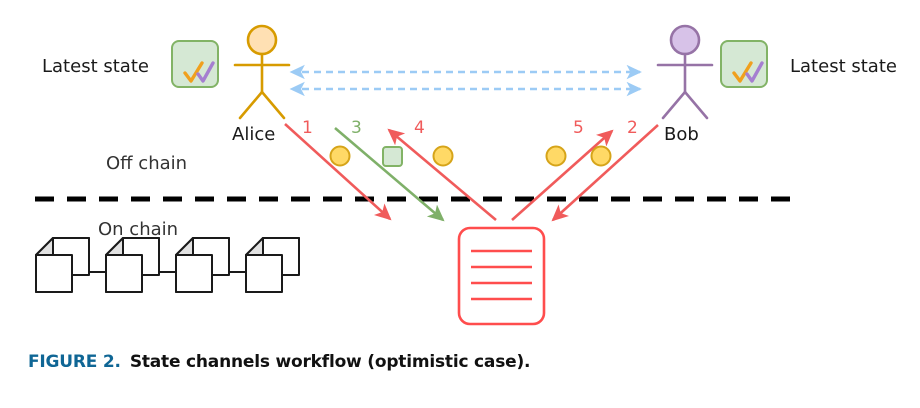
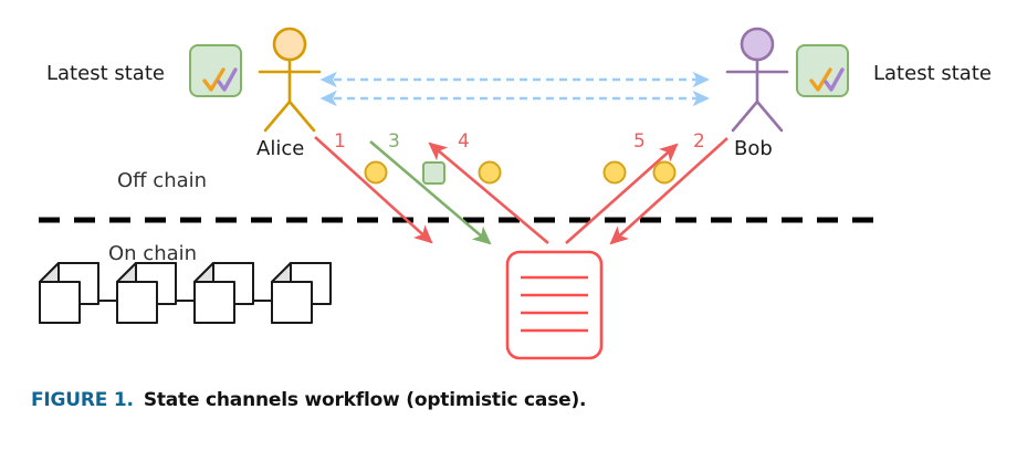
  Latest state
  Latest state
  Alice
  Bob
  Off chain
  On chain
  1
  3
  4
  5
  2
- FIGURE 2. State channels workflow (optimistic case).
+ FIGURE 1. State channels workflow (optimistic case).
